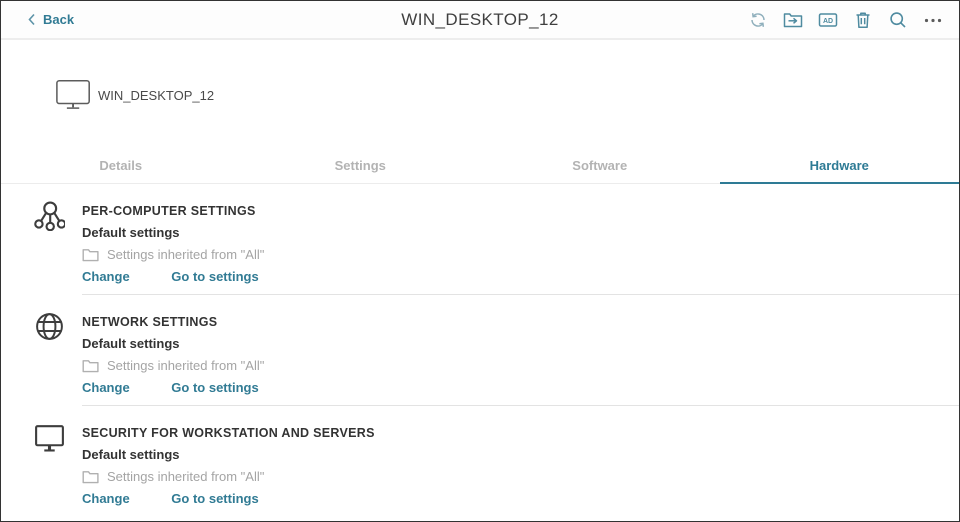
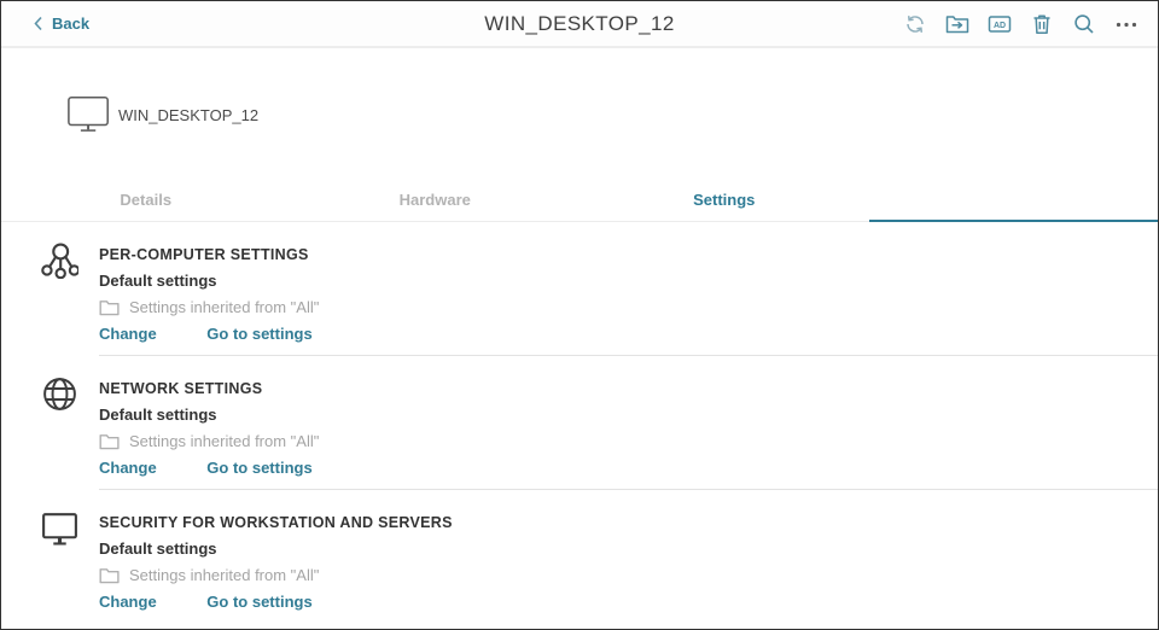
  Back
  WIN_DESKTOP_12
  WIN_DESKTOP_12
  Details
- Settings
+ Hardware
- Software
- Hardware
+ Settings
  PER-COMPUTER SETTINGS
  Default settings
  Settings inherited from "All"
  Change Go to settings
  NETWORK SETTINGS
  Default settings
  Settings inherited from "All"
  Change Go to settings
  SECURITY FOR WORKSTATION AND SERVERS
  Default settings
  Settings inherited from "All"
  Change Go to settings
